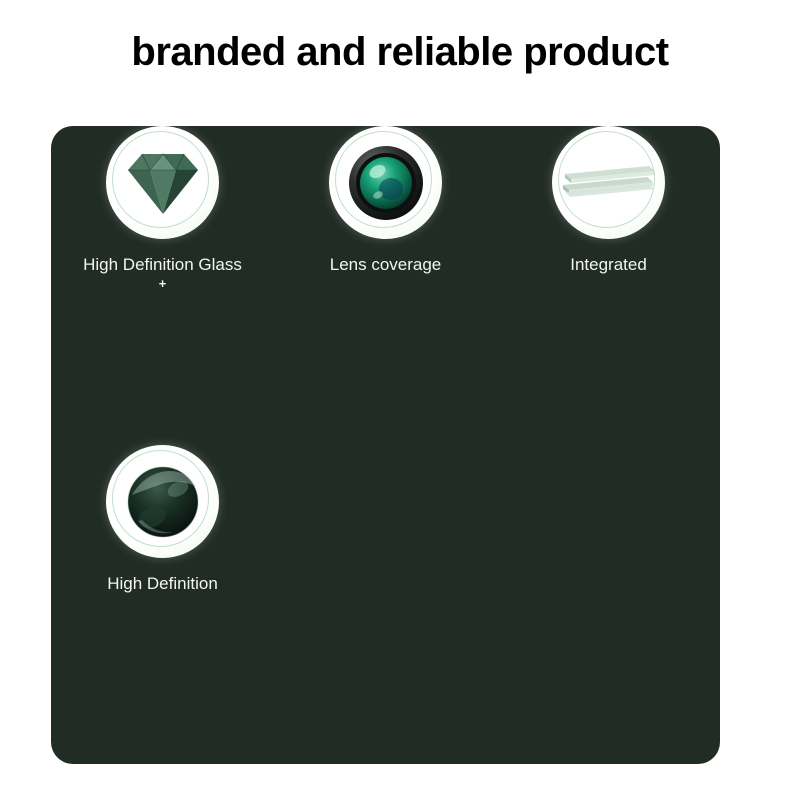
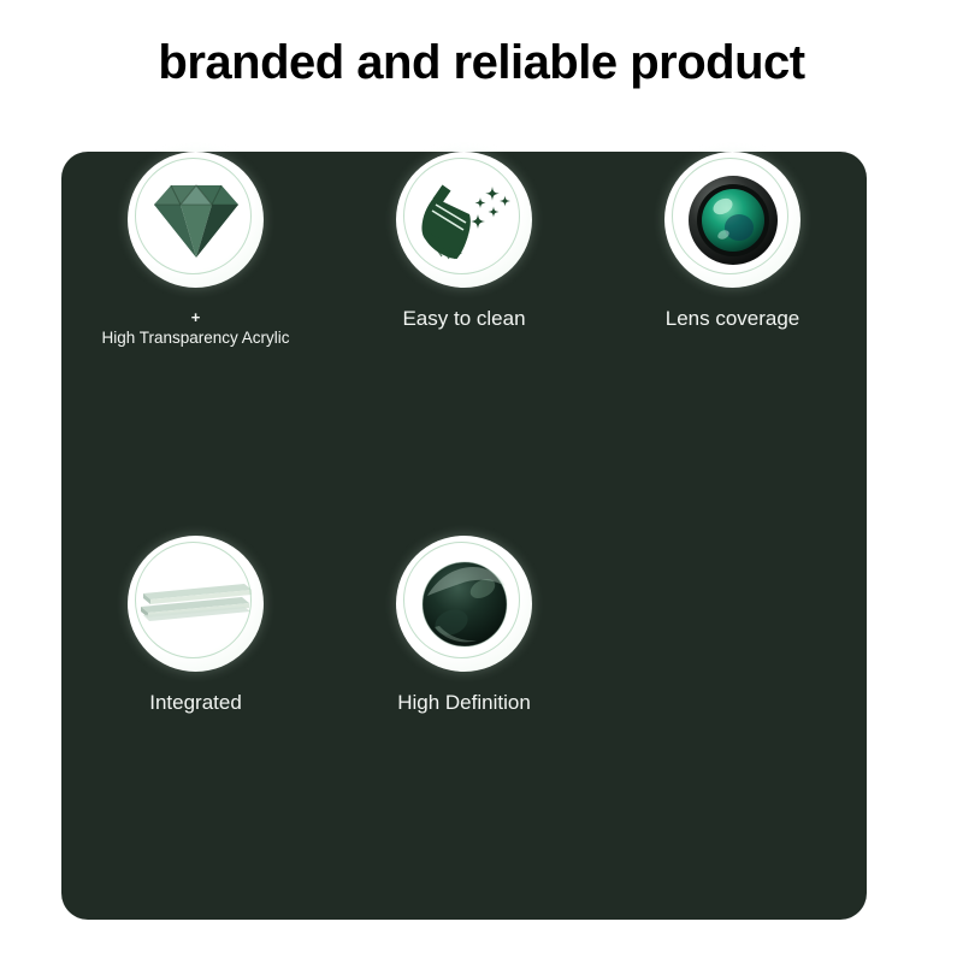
  branded and reliable product
- High Definition Glass
  +
+ High Transparency Acrylic
+ Easy to clean
  Lens coverage
  Integrated
  High Definition
